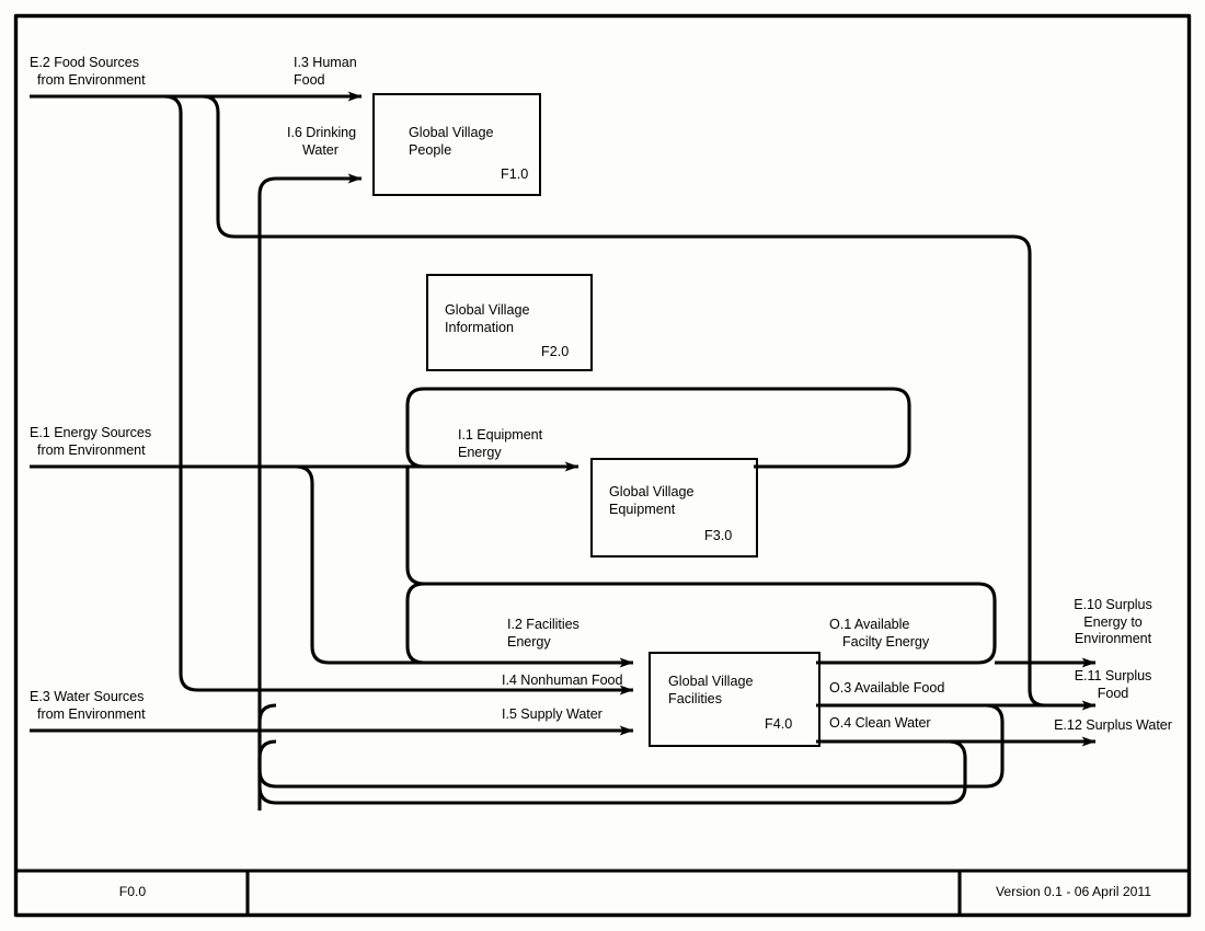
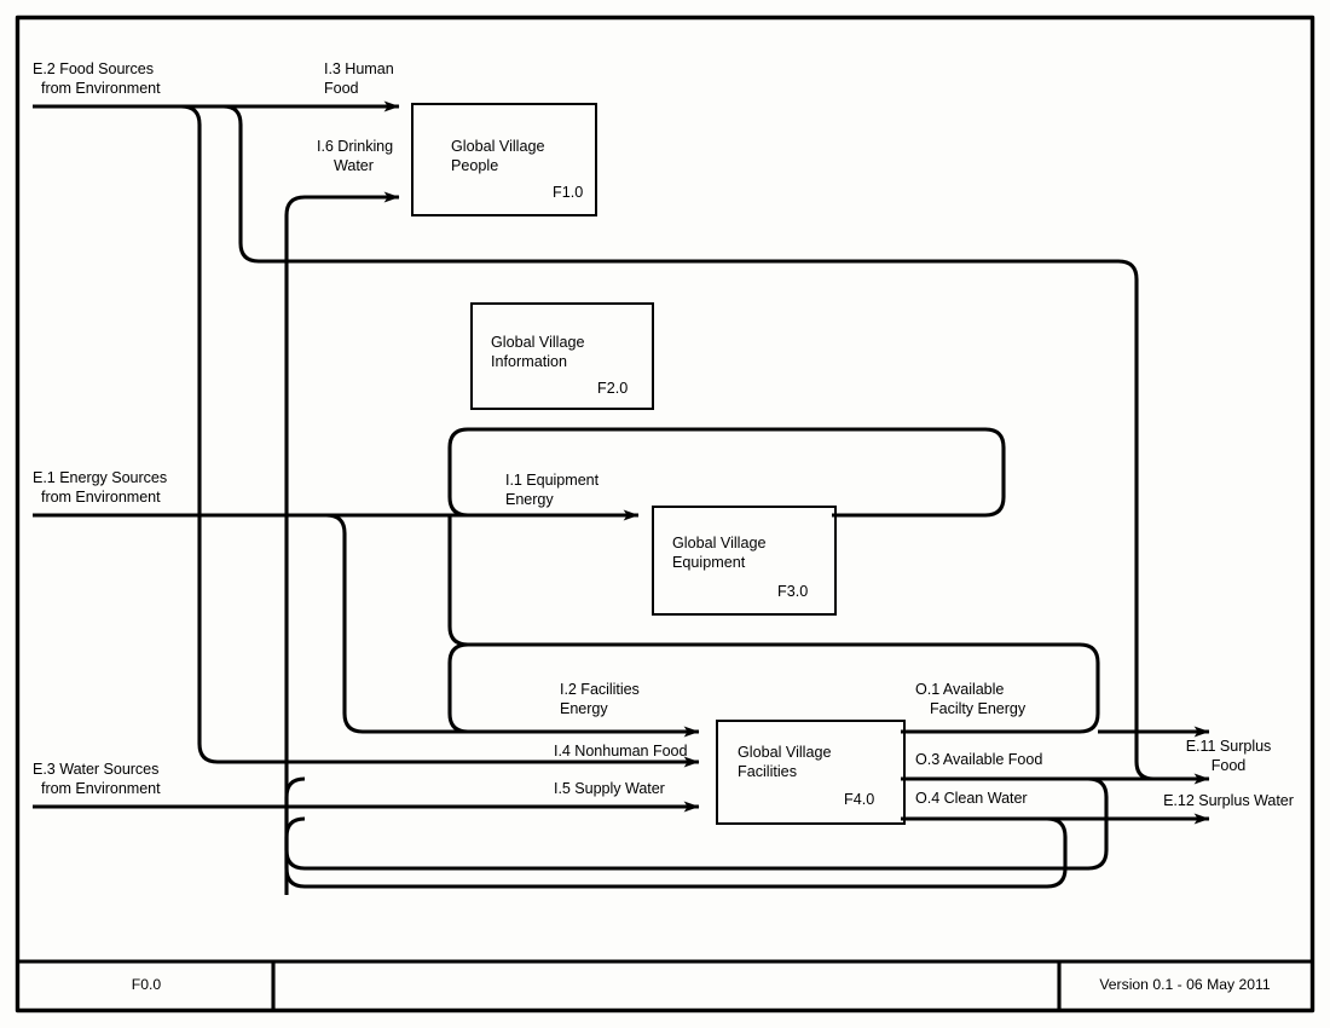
  E.2 Food Sources from Environment
  E.1 Energy Sources from Environment
  E.3 Water Sources from Environment
  I.3 Human Food
  I.6 Drinking Water
  I.1 Equipment Energy
  I.2 Facilities Energy
  O.1 Available Facilty Energy
  I.4 Nonhuman Food
  O.3 Available Food
  I.5 Supply Water
  O.4 Clean Water
- E.10 Surplus Energy to Environment
  E.11 Surplus Food
  E.12 Surplus Water
  Global Village People
  F1.0
  Global Village Information
  F2.0
  Global Village Equipment
  F3.0
  Global Village Facilities
  F4.0
  F0.0
- Version 0.1 - 06 April 2011
+ Version 0.1 - 06 May 2011
